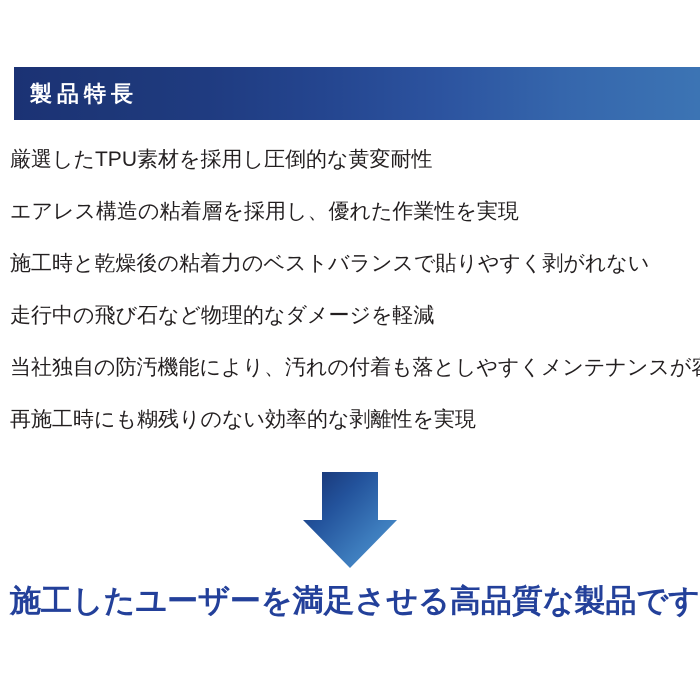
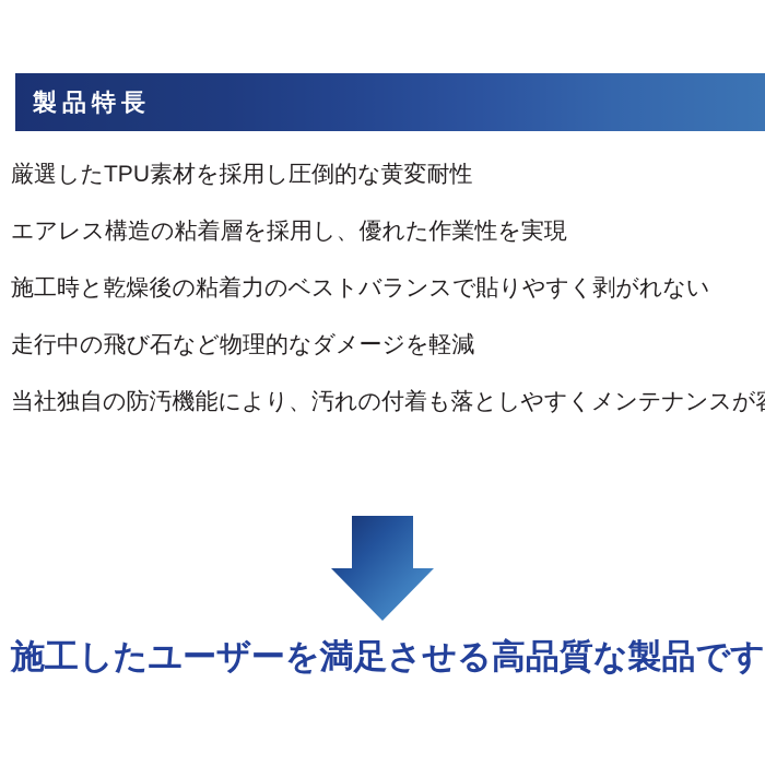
  製品特長
  厳選したTPU素材を採用し圧倒的な黄変耐性
  エアレス構造の粘着層を採用し、優れた作業性を実現
  施工時と乾燥後の粘着力のベストバランスで貼りやすく剥がれない
  走行中の飛び石など物理的なダメージを軽減
  当社独自の防汚機能により、汚れの付着も落としやすくメンテナンスが
- 再施工時にも糊残りのない効率的な剥離性を実現
  施工したユーザーを満足させる高品質な製品です
